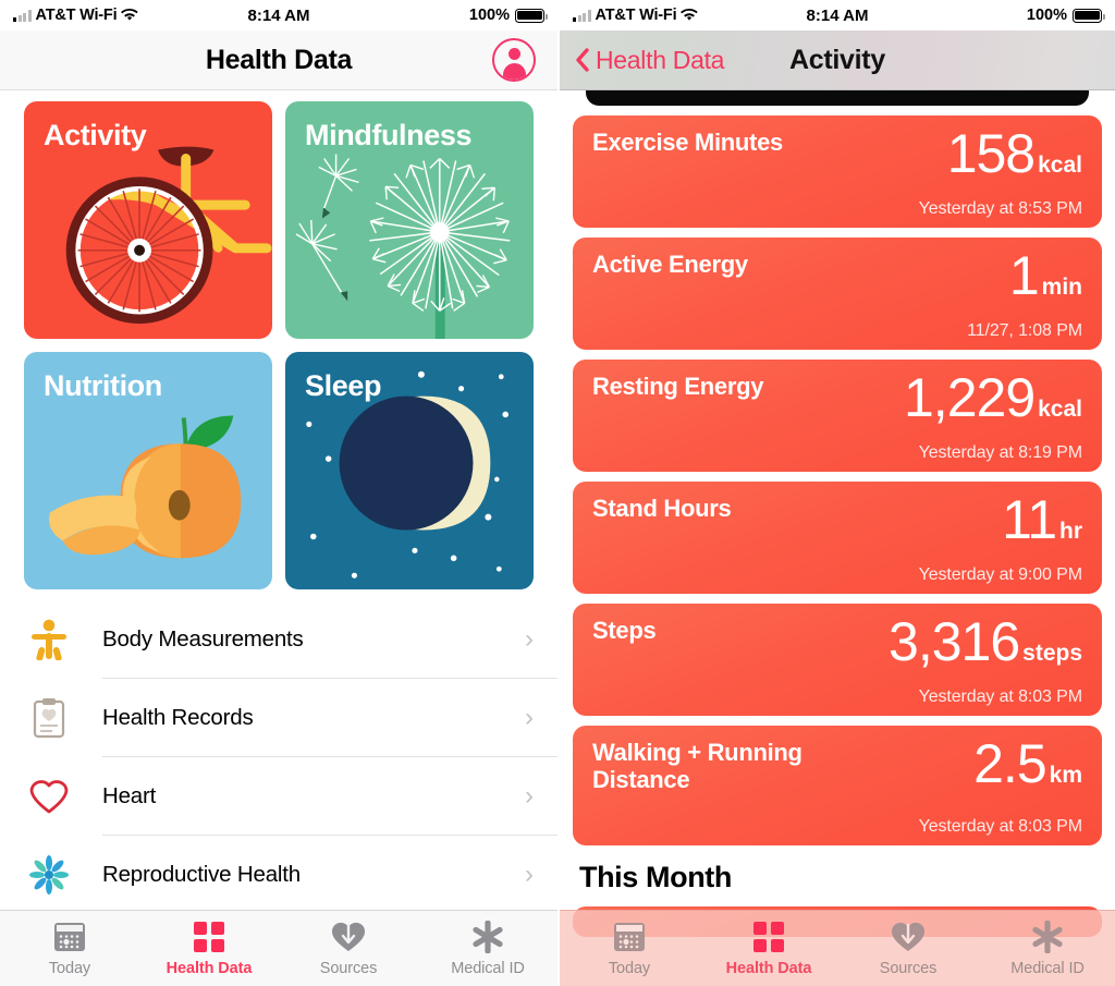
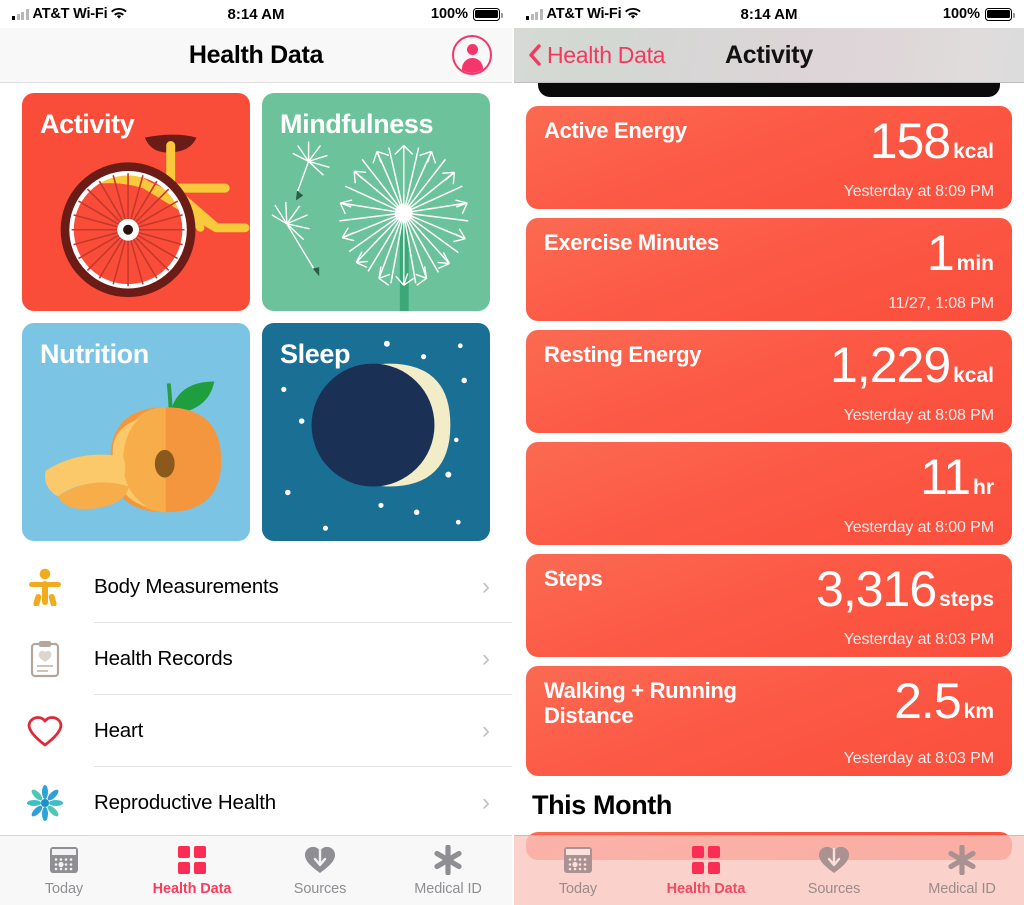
  AT&T Wi-Fi
  8:14 AM
  100%
  Health Data
  Activity
  Mindfulness
  Nutrition
  Sleep
  Body Measurements
  ›
  Health Records
  ›
  Heart
  ›
  Reproductive Health
  ›
  Today
  Health Data
  Sources
  Medical ID
  AT&T Wi-Fi
  8:14 AM
  100%
  Health Data
  Activity
- Exercise Minutes
+ Active Energy
  158
  kcal
- Yesterday at 8:53 PM
+ Yesterday at 8:09 PM
- Active Energy
+ Exercise Minutes
  1
  min
  11/27, 1:08 PM
  Resting Energy
  1,229
  kcal
- Yesterday at 8:19 PM
+ Yesterday at 8:08 PM
- Stand Hours
  11
  hr
- Yesterday at 9:00 PM
+ Yesterday at 8:00 PM
  Steps
  3,316
  steps
  Yesterday at 8:03 PM
  Walking + Running Distance
  2.5
  km
  Yesterday at 8:03 PM
  This Month
  Today
  Health Data
  Sources
  Medical ID
